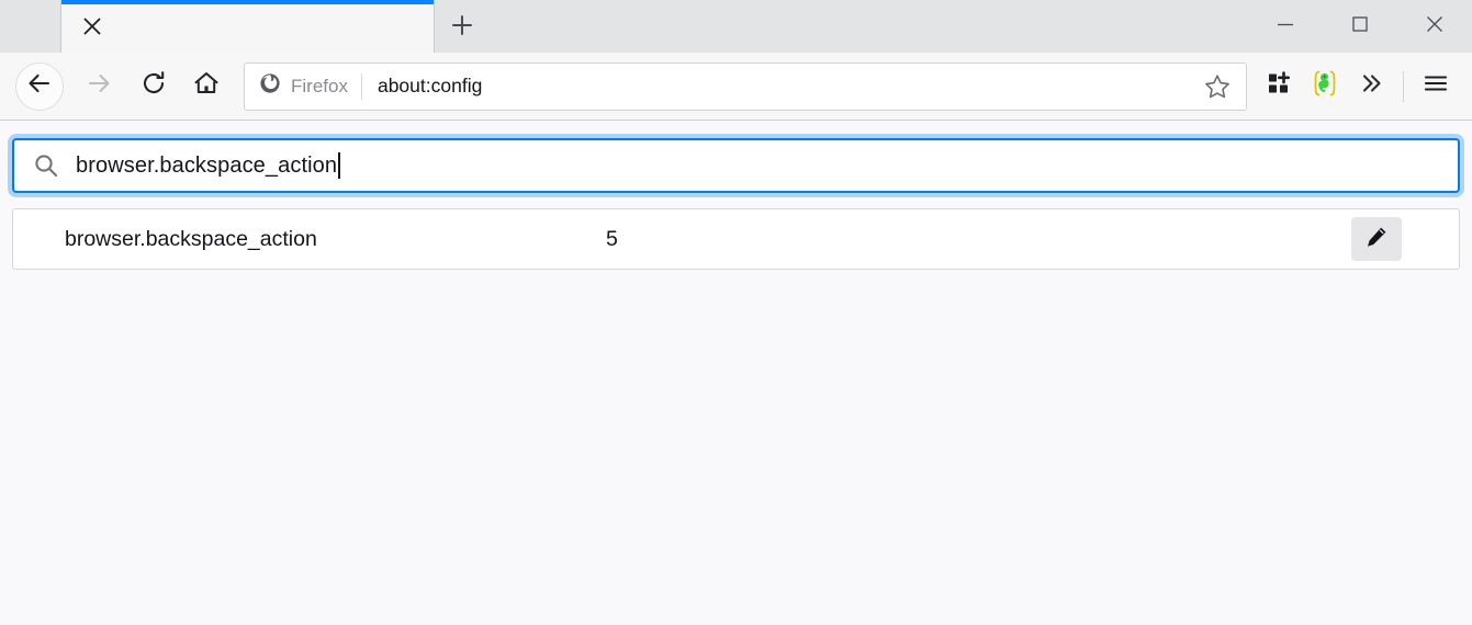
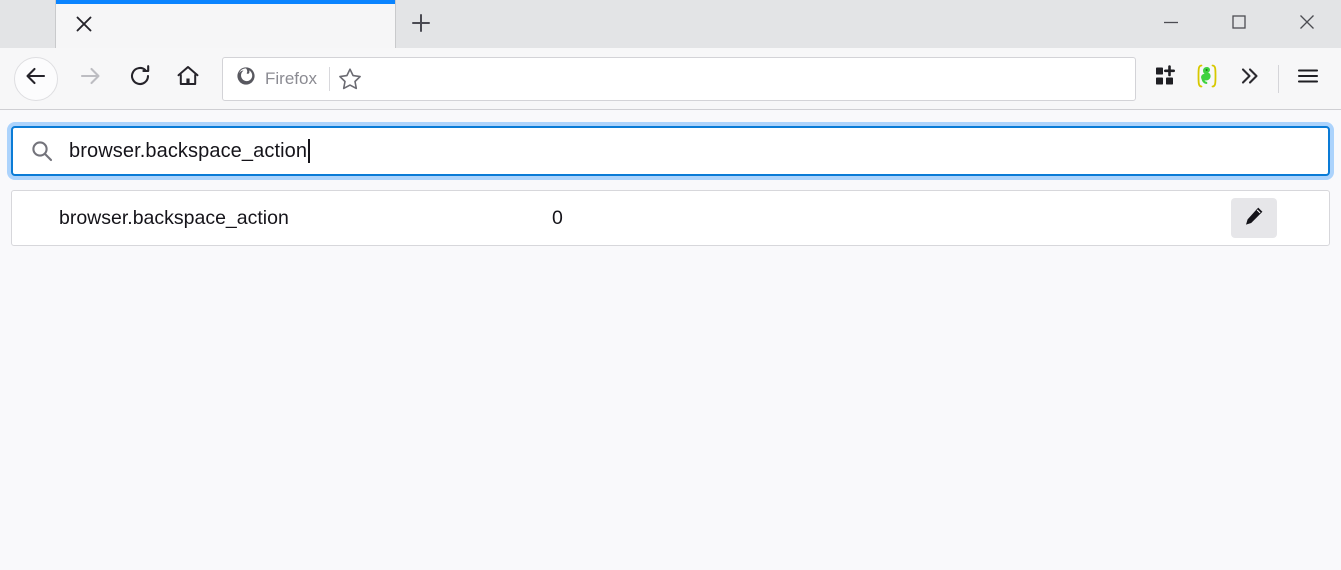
  Firefox
- about:config
  browser.backspace_action
  browser.backspace_action
- 5
+ 0
